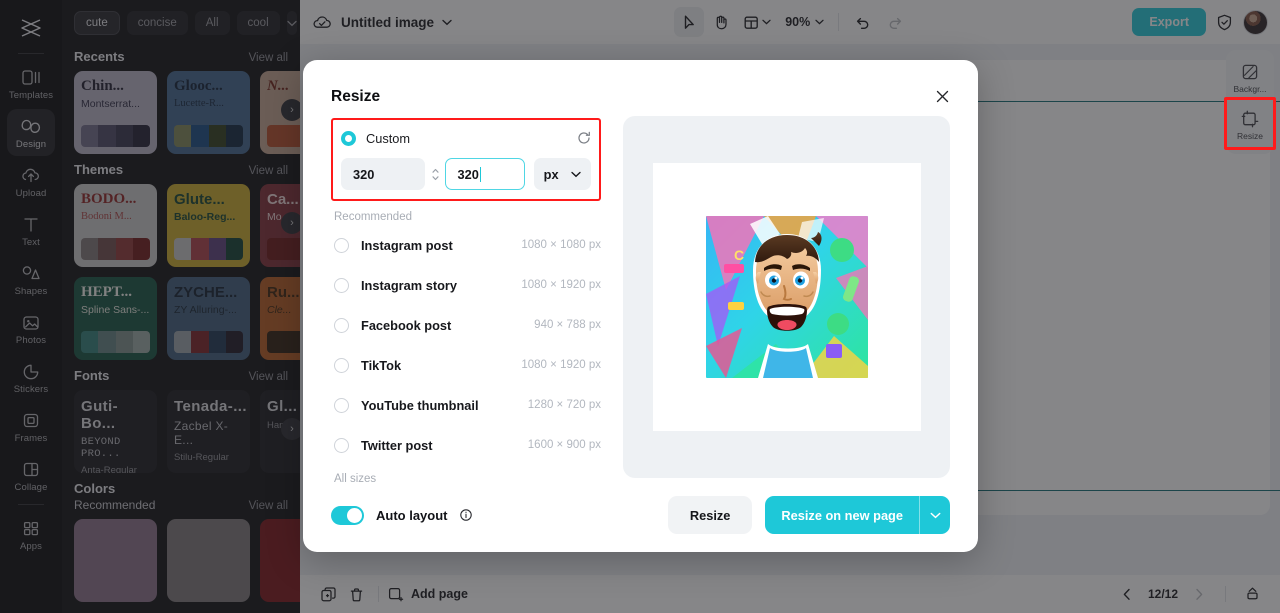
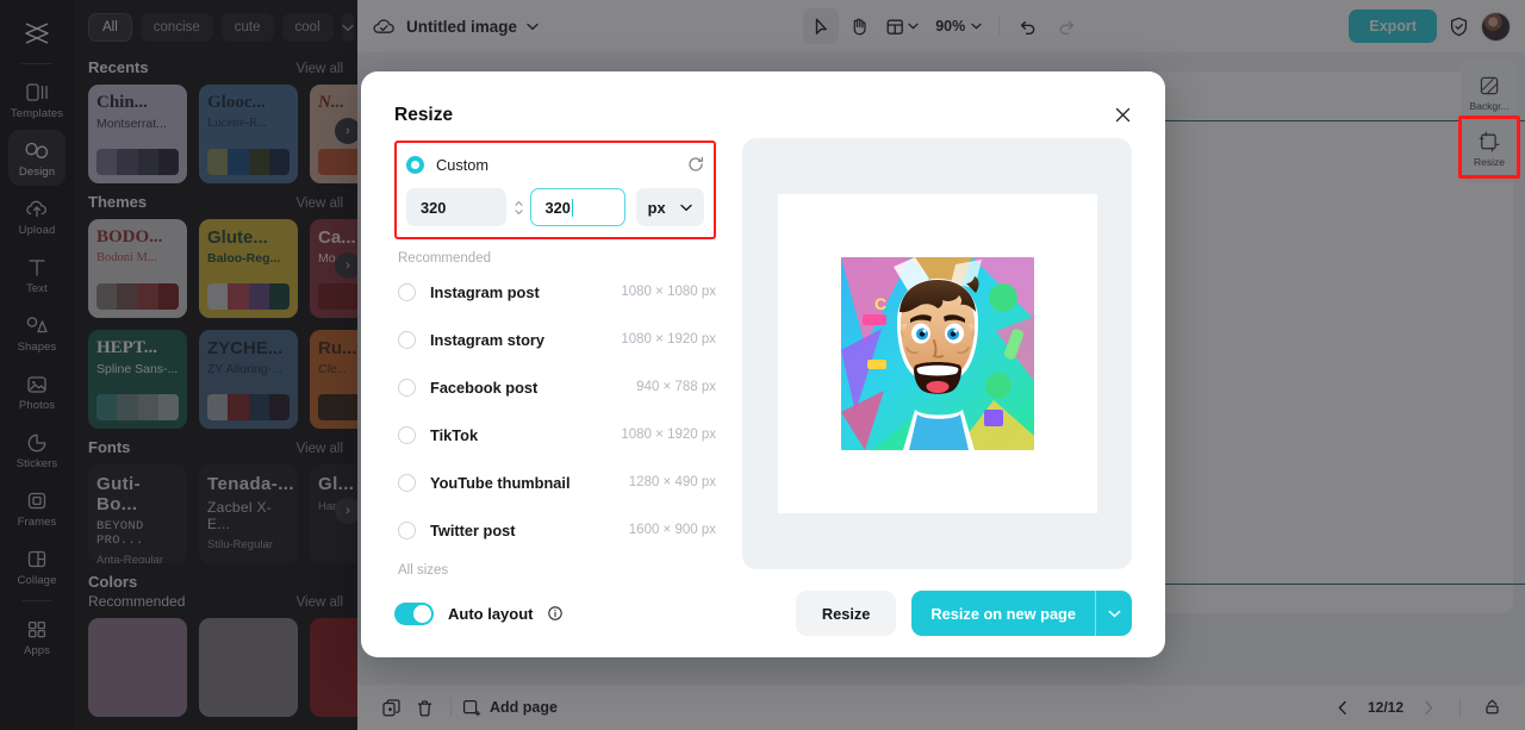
  Templates
  Design
  Upload
  Text
  Shapes
  Photos
  Stickers
  Frames
  Collage
  Apps
- cute
+ All
  concise
- All
+ cute
  cool
  Recents
  View all
  Chin...
  Montserrat...
  Glooc...
  Lucette-R...
  N...
  ›
  Themes
  View all
  BODO...
  Bodoni M...
  Glute...
  Baloo-Reg...
  Ca...
  ›
  HEPT...
  Spline Sans-...
  ZYCHE...
  ZY Alluring-...
  Ru...
  Cle...
  Fonts
  View all
  Guti-Bo...
  BEYOND PRO...
  Anta-Regular
  Tenada-..
  Zacbel X-E...
  Stilu-Regular
  Gl...
  ›
  Colors
  Recommended
  View all
  Untitled image
  90%
  Export
  Backgr...
  Resize
  Add page
  12/12
  Resize
  Custom
  320
  320
  px
  Recommended
  Instagram post
  1080 × 1080 px
  Instagram story
  1080 × 1920 px
  Facebook post
  940 × 788 px
  TikTok
  1080 × 1920 px
  YouTube thumbnail
- 1280 × 720 px
+ 1280 × 490 px
  Twitter post
  1600 × 900 px
  All sizes
  C
  Auto layout
  Resize
  Resize on new page
